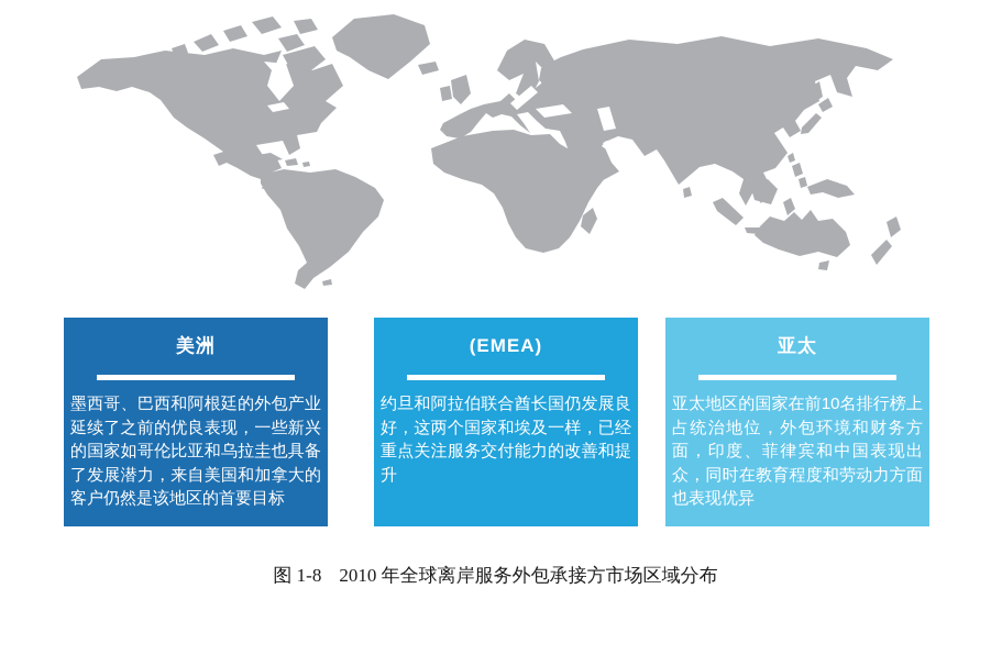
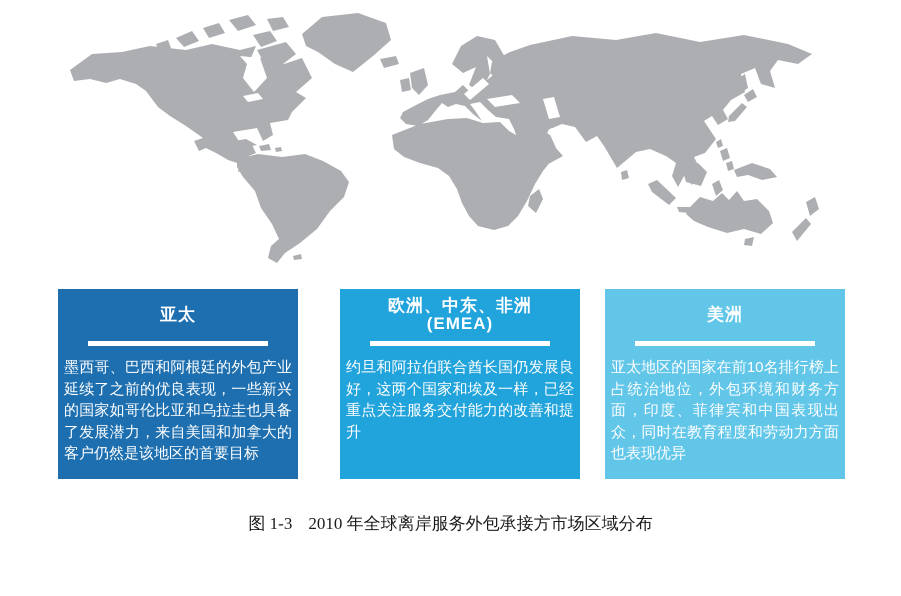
- 美洲
+ 亚太
  墨西哥、巴西和阿根廷的外包产业延续了之前的优良表现，一些新兴的国家如哥伦比亚和乌拉圭也具备了发展潜力，来自美国和加拿大的客户仍然是该地区的首要目标
+ 欧洲、中东、非洲
  (EMEA)
  约旦和阿拉伯联合酋长国仍发展良好，这两个国家和埃及一样，已经重点关注服务交付能力的改善和提升
- 亚太
+ 美洲
  亚太地区的国家在前10名排行榜上占统治地位，外包环境和财务方面，印度、菲律宾和中国表现出众，同时在教育程度和劳动力方面也表现优异
- 图 1-8 2010 年全球离岸服务外包承接方市场区域分布
+ 图 1-3 2010 年全球离岸服务外包承接方市场区域分布
